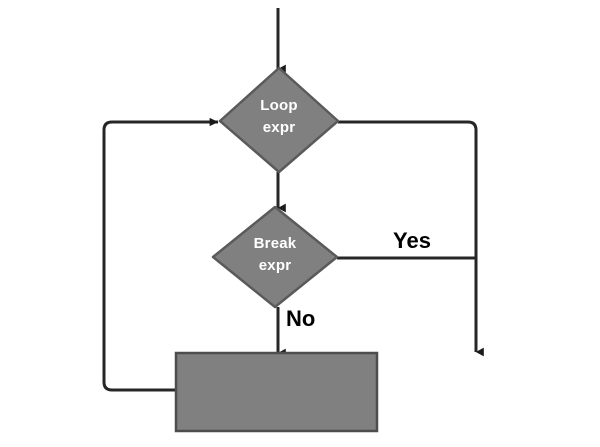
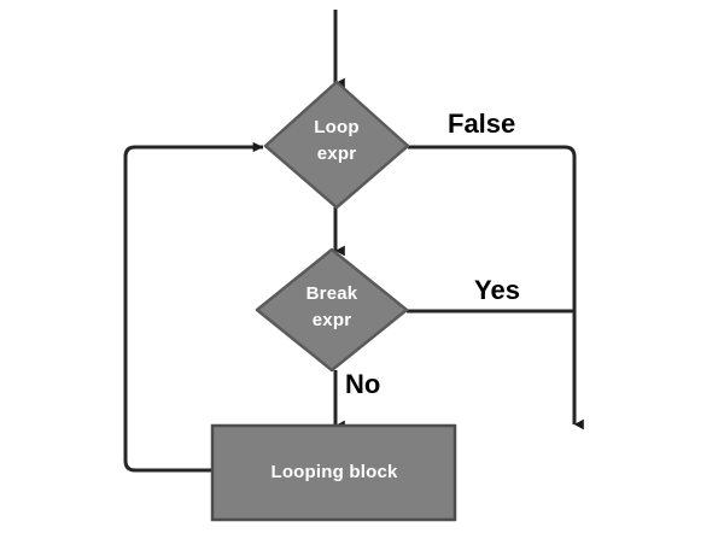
  Loop
  expr
  Break
  expr
+ Looping block
+ False
  Yes
  No
